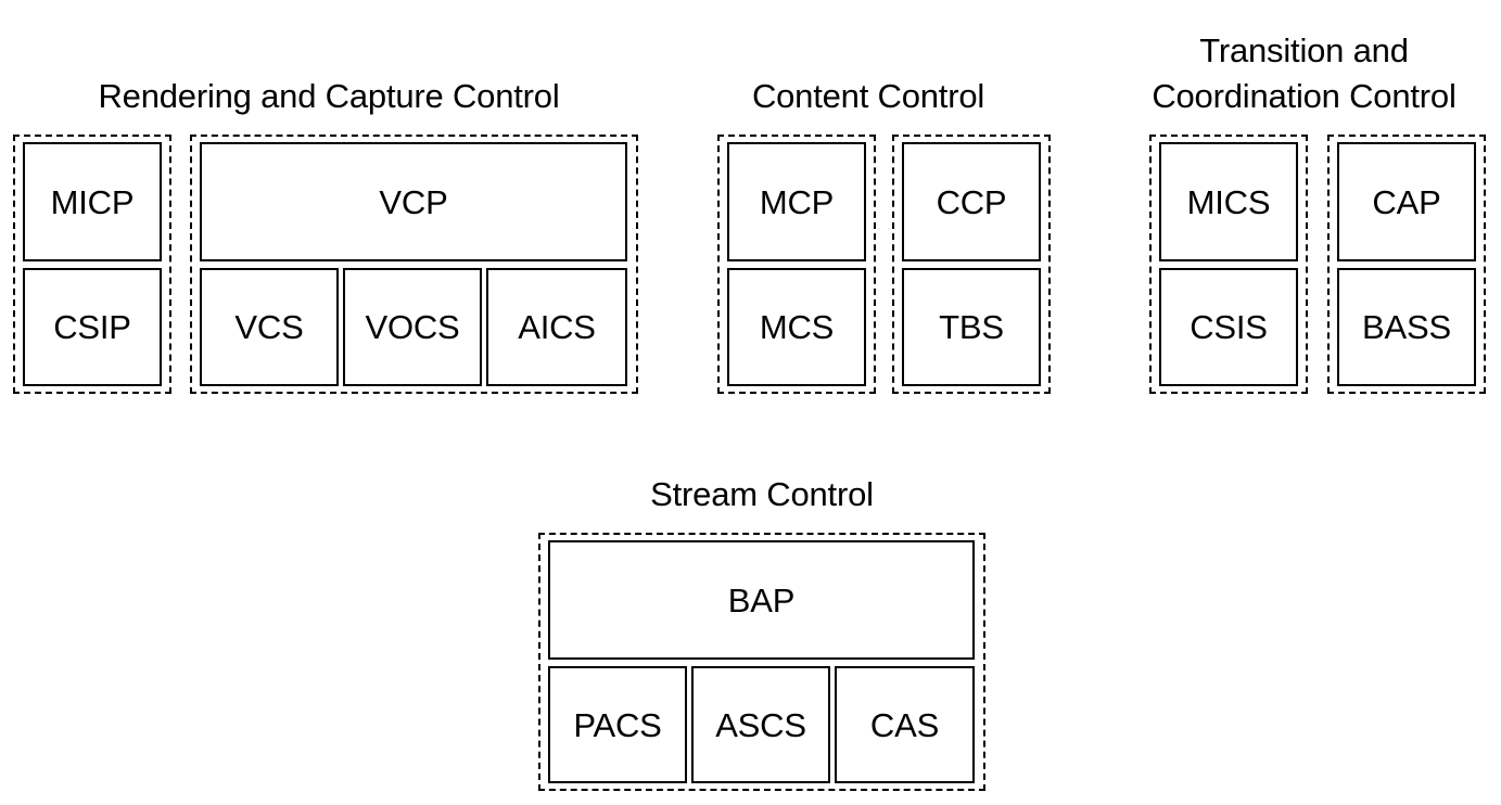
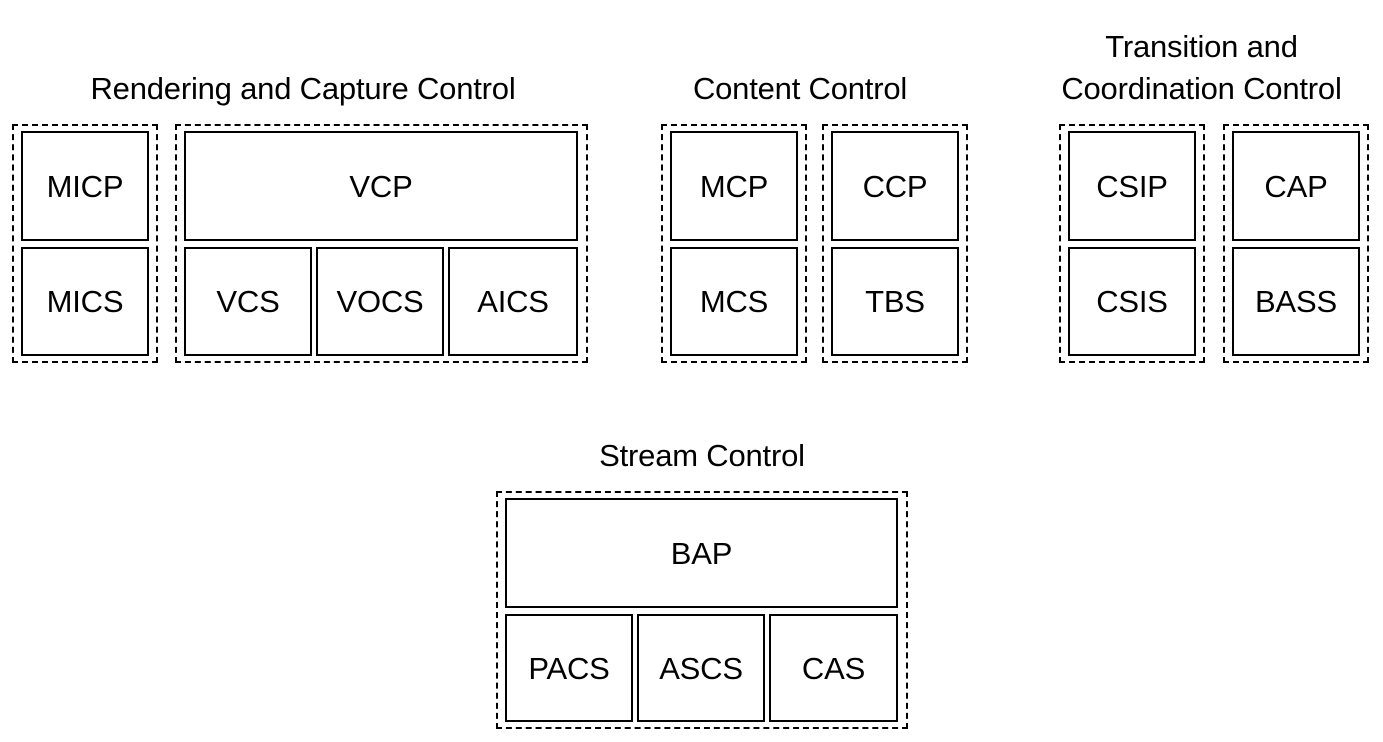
  Rendering and Capture Control
  MICP
- CSIP
+ MICS
  VCP
  VCS
  VOCS
  AICS
  Content Control
  MCP
  MCS
  CCP
  TBS
  Transition and
  Coordination Control
- MICS
+ CSIP
  CSIS
  CAP
  BASS
  Stream Control
  BAP
  PACS
  ASCS
  CAS
